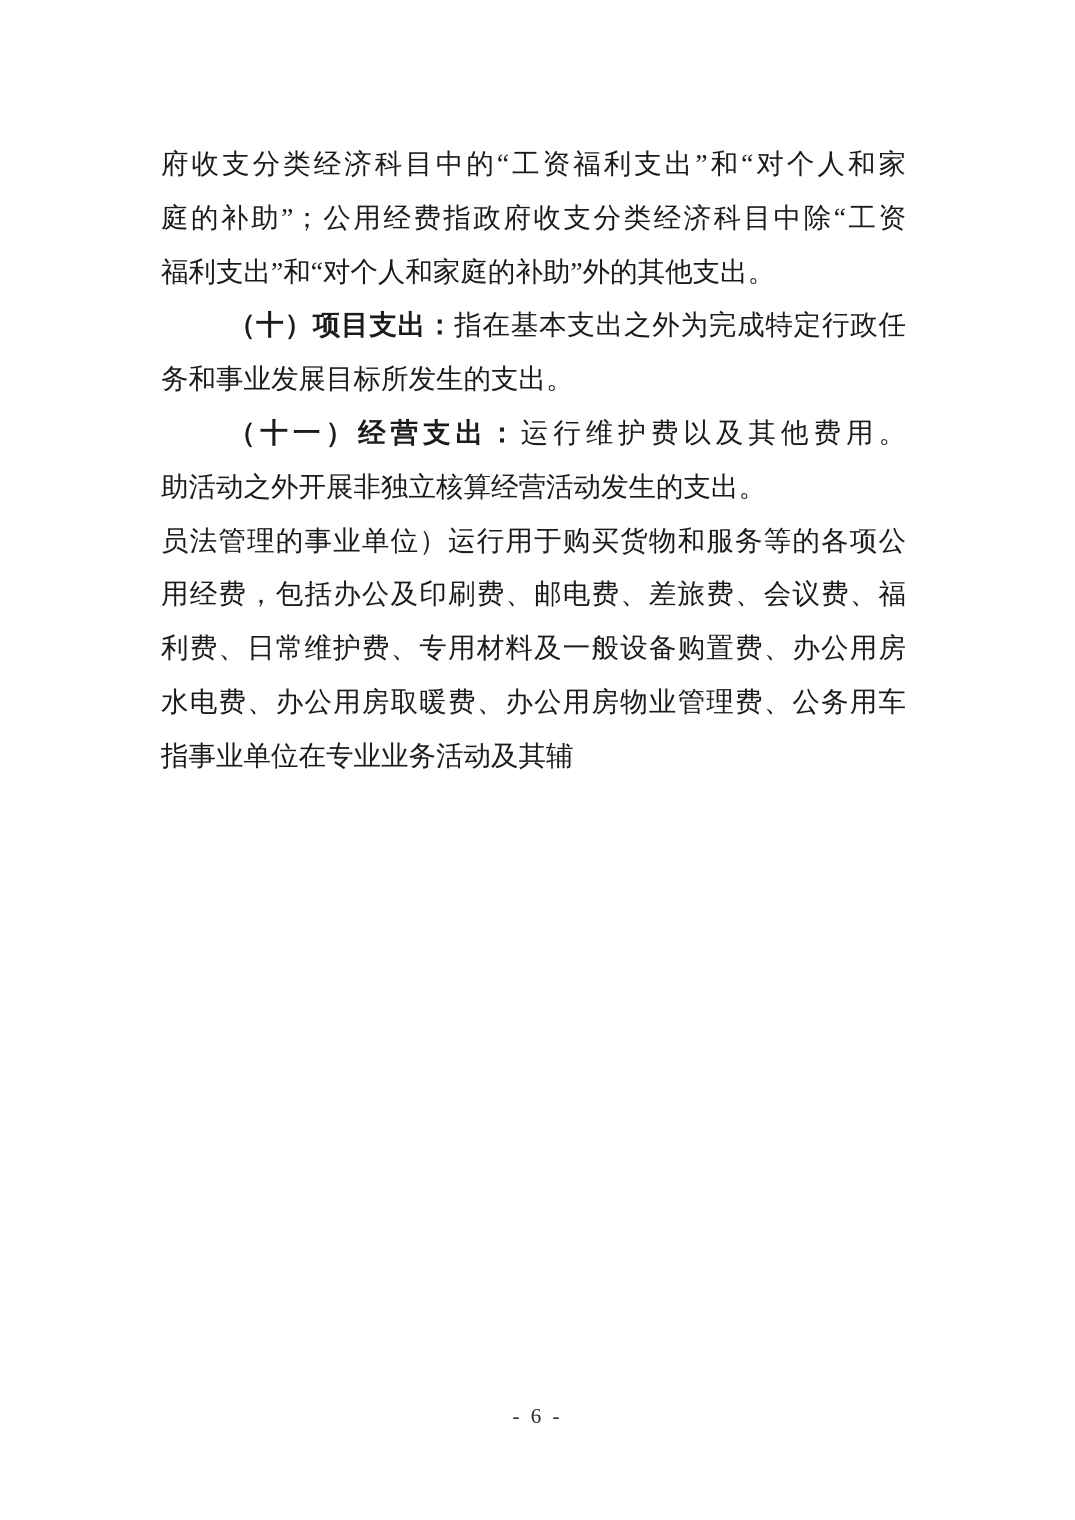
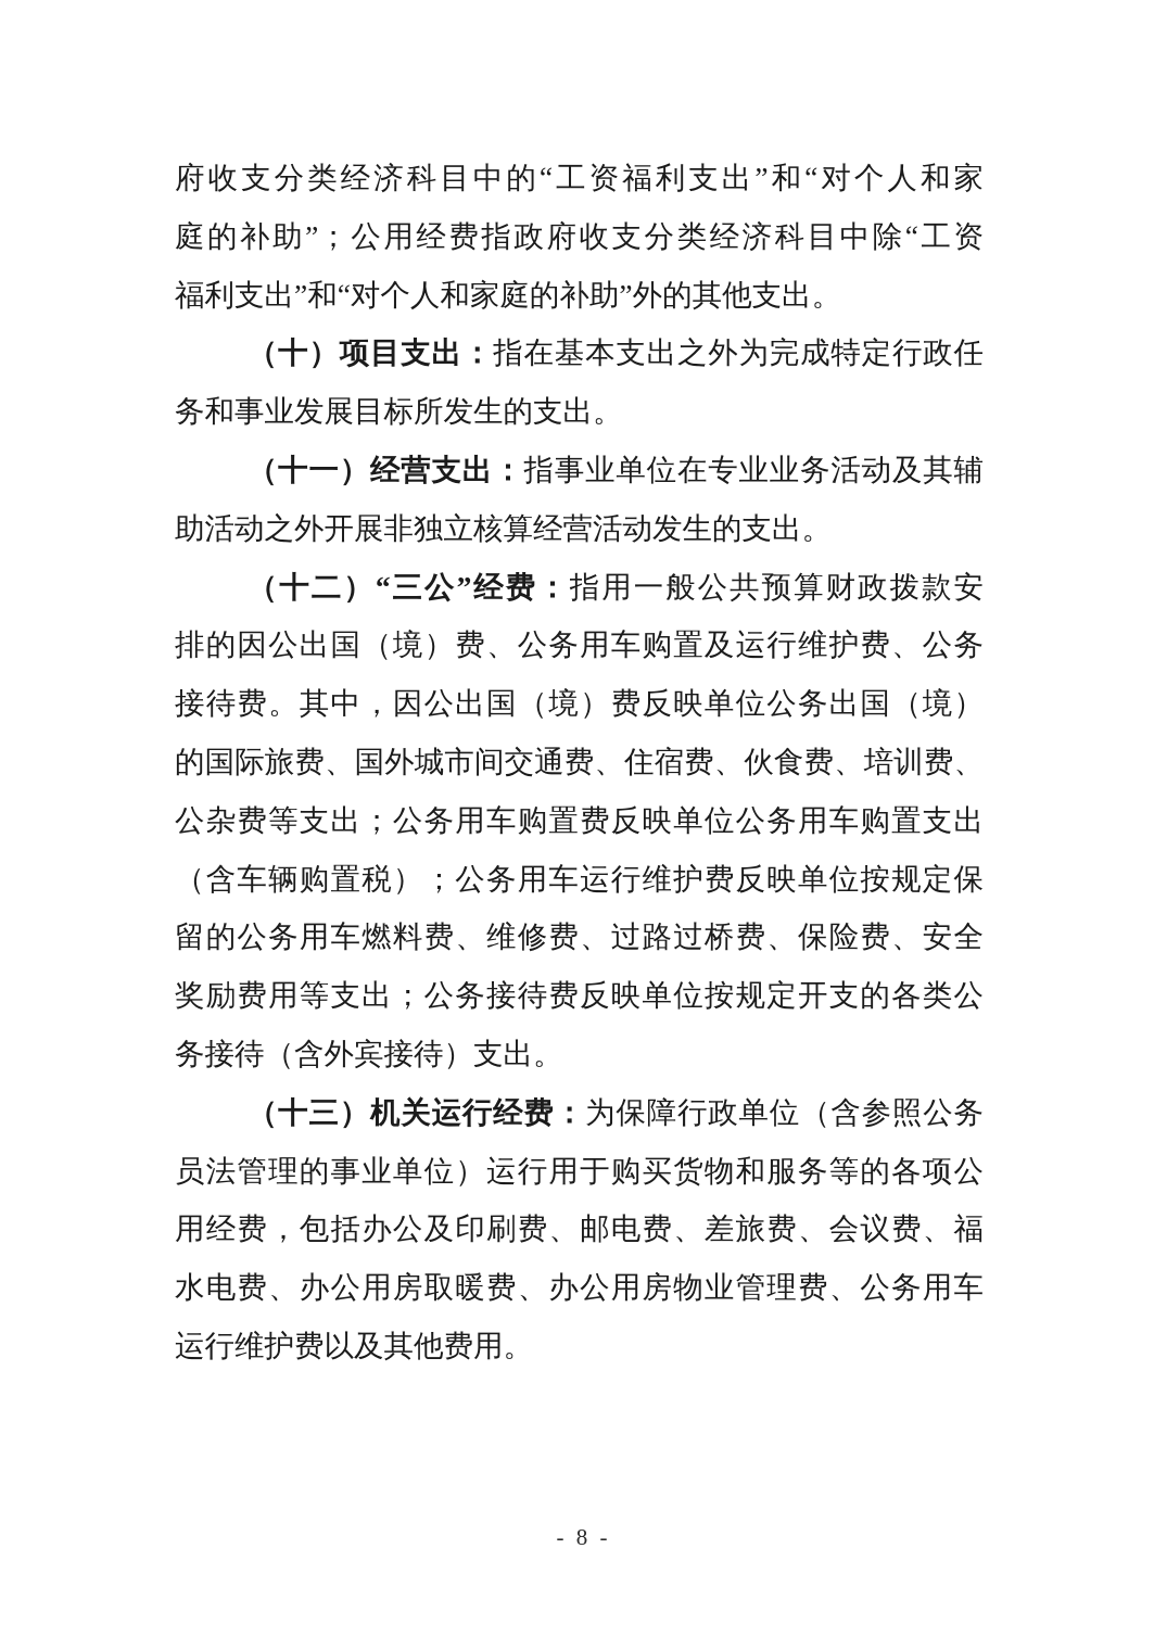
  府收支分类经济科目中的“工资福利支出”和“对个人和家
  庭的补助”；公用经费指政府收支分类经济科目中除“工资
  福利支出”和“对个人和家庭的补助”外的其他支出。
  （十）项目支出：指在基本支出之外为完成特定行政任
  务和事业发展目标所发生的支出。
- （十一）经营支出：运行维护费以及其他费用。
+ （十一）经营支出：指事业单位在专业业务活动及其辅
  助活动之外开展非独立核算经营活动发生的支出。
+ （十二）“三公”经费：指用一般公共预算财政拨款安
+ 排的因公出国（境）费、公务用车购置及运行维护费、公务
+ 接待费。其中，因公出国（境）费反映单位公务出国（境）
+ 的国际旅费、国外城市间交通费、住宿费、伙食费、培训费、
+ 公杂费等支出；公务用车购置费反映单位公务用车购置支出
+ （含车辆购置税）；公务用车运行维护费反映单位按规定保
+ 留的公务用车燃料费、维修费、过路过桥费、保险费、安全
+ 奖励费用等支出；公务接待费反映单位按规定开支的各类公
+ 务接待（含外宾接待）支出。
+ （十三）机关运行经费：为保障行政单位（含参照公务
  员法管理的事业单位）运行用于购买货物和服务等的各项公
  用经费，包括办公及印刷费、邮电费、差旅费、会议费、福
- 利费、日常维护费、专用材料及一般设备购置费、办公用房
  水电费、办公用房取暖费、办公用房物业管理费、公务用车
- 指事业单位在专业业务活动及其辅
+ 运行维护费以及其他费用。
- - 6 -
+ - 8 -
